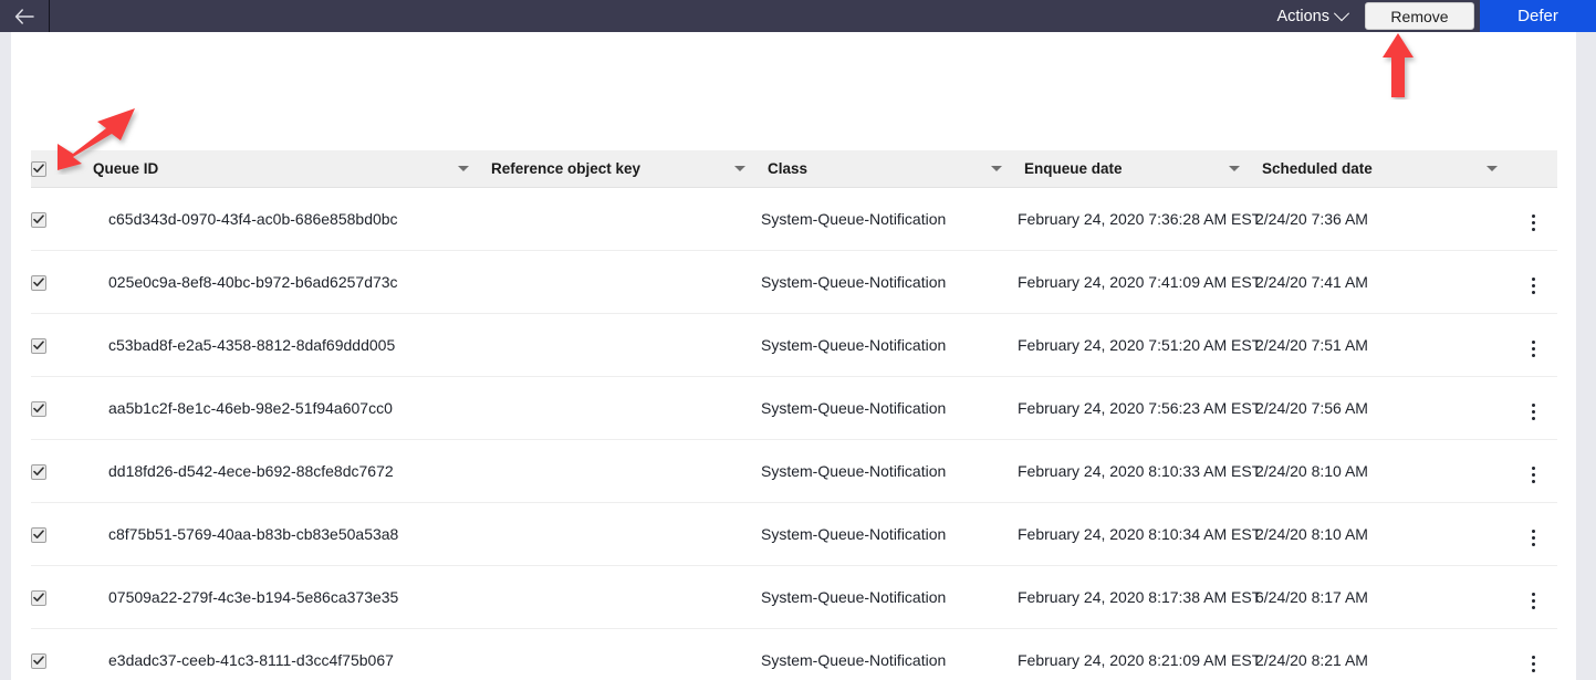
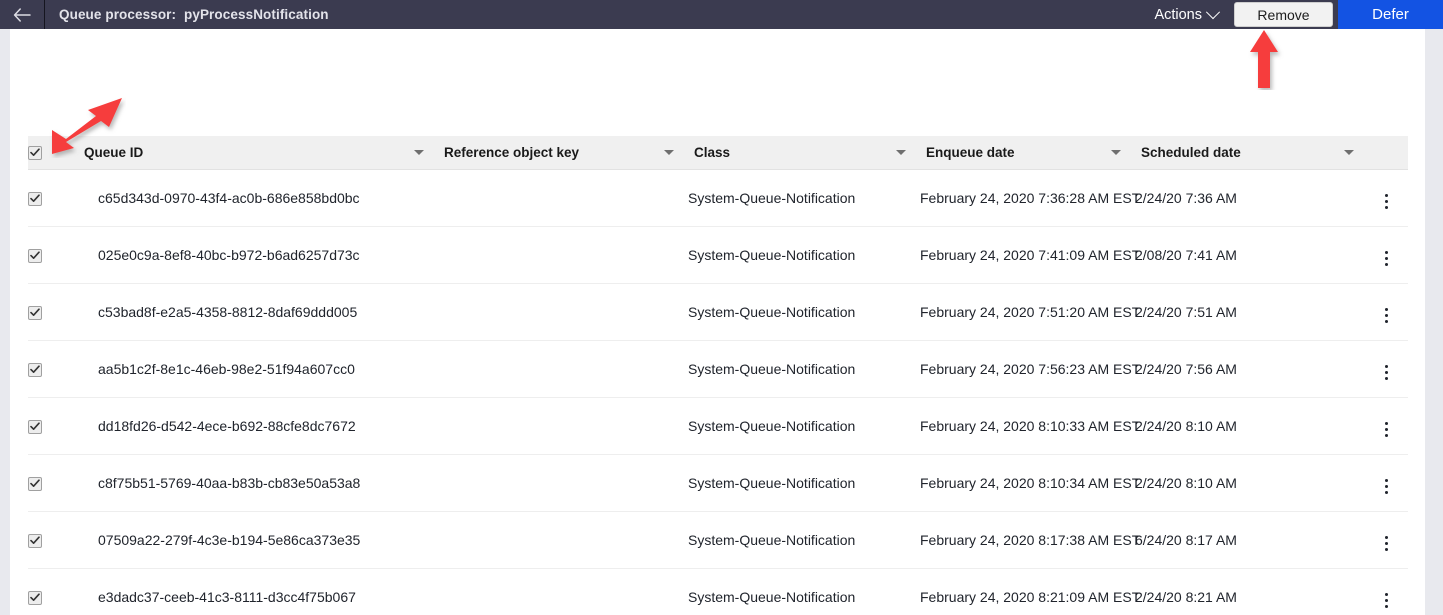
+ Queue processor: pyProcessNotification
  Actions
  Remove
  Defer
  	Queue ID	Reference object key	Class	Enqueue date	Scheduled date
  	c65d343d-0970-43f4-ac0b-686e858bd0bc		System-Queue-Notification	February 24, 2020 7:36:28 AM ES	2/24/20 7:36 AM
- 	025e0c9a-8ef8-40bc-b972-b6ad6257d73c		System-Queue-Notification	February 24, 2020 7:41:09 AM ES	2/24/20 7:41 AM
+ 	025e0c9a-8ef8-40bc-b972-b6ad6257d73c		System-Queue-Notification	February 24, 2020 7:41:09 AM ES	2/08/20 7:41 AM
  	c53bad8f-e2a5-4358-8812-8daf69ddd005		System-Queue-Notification	February 24, 2020 7:51:20 AM ES	2/24/20 7:51 AM
  	aa5b1c2f-8e1c-46eb-98e2-51f94a607cc0		System-Queue-Notification	February 24, 2020 7:56:23 AM ES	2/24/20 7:56 AM
  	dd18fd26-d542-4ece-b692-88cfe8dc7672		System-Queue-Notification	February 24, 2020 8:10:33 AM ES	2/24/20 8:10 AM
  	c8f75b51-5769-40aa-b83b-cb83e50a53a8		System-Queue-Notification	February 24, 2020 8:10:34 AM ES	2/24/20 8:10 AM
  	07509a22-279f-4c3e-b194-5e86ca373e35		System-Queue-Notification	February 24, 2020 8:17:38 AM ES	6/24/20 8:17 AM
  	e3dadc37-ceeb-41c3-8111-d3cc4f75b067		System-Queue-Notification	February 24, 2020 8:21:09 AM ES	2/24/20 8:21 AM
